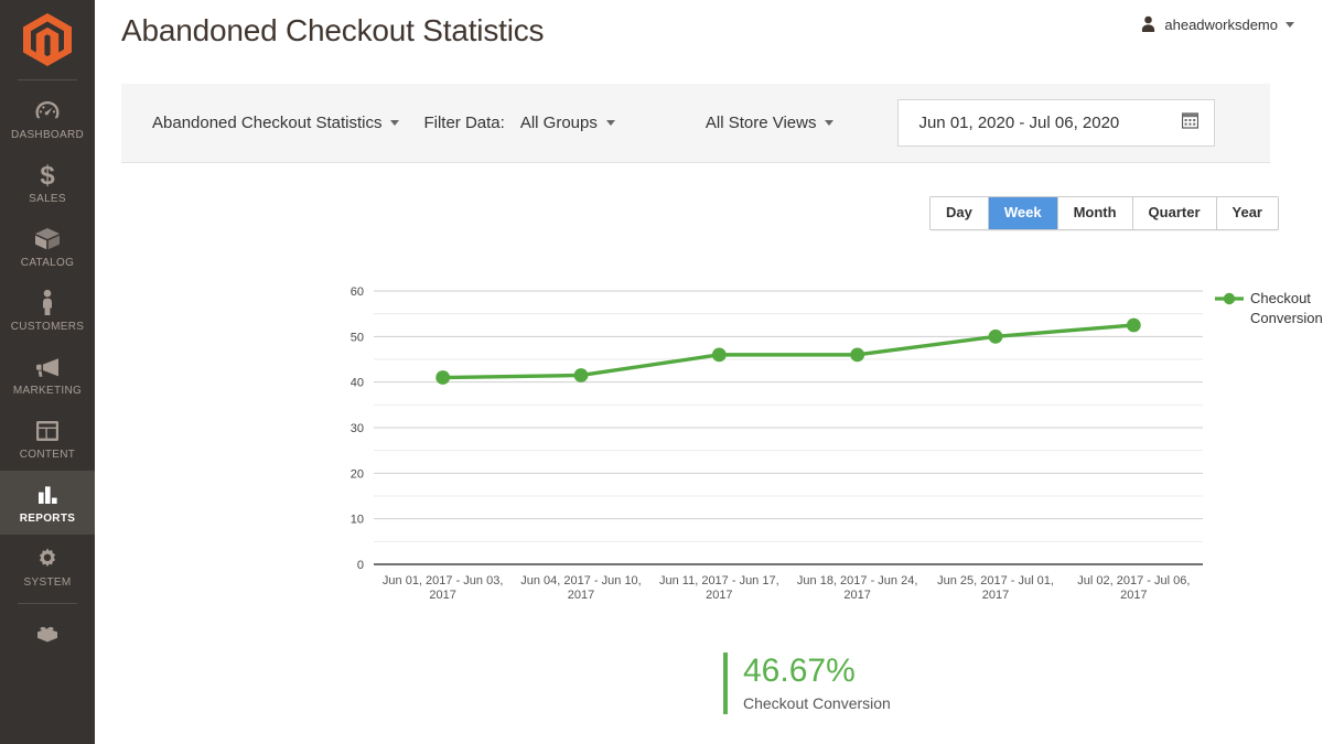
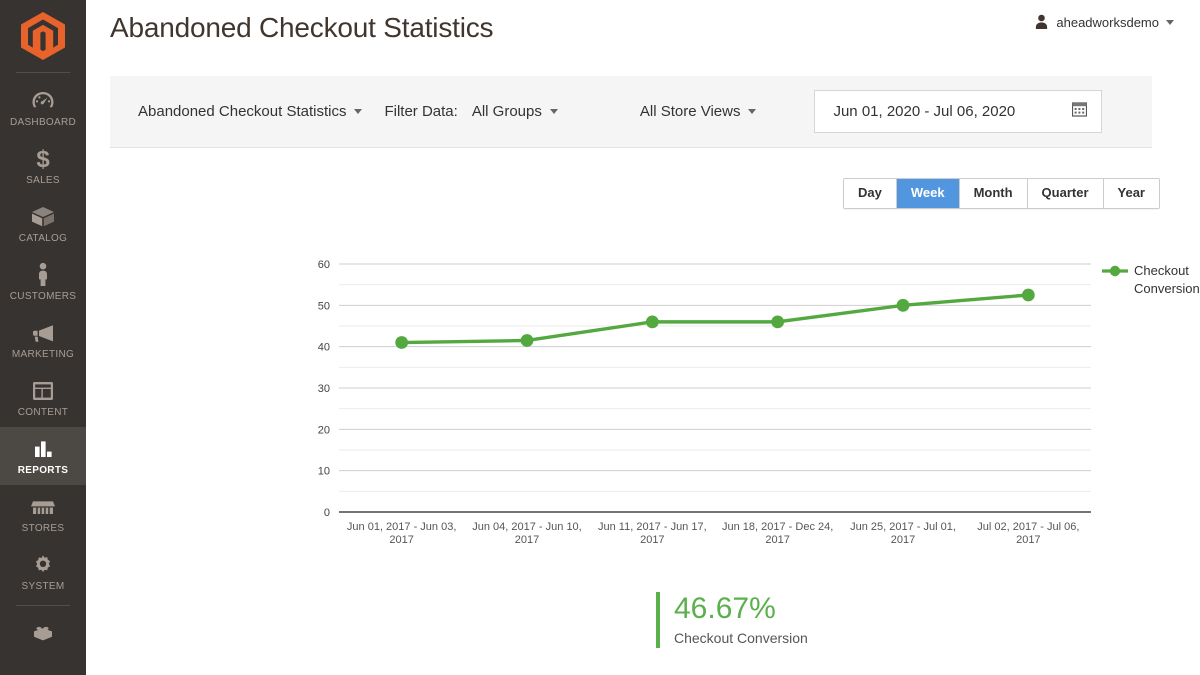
  DASHBOARD
  $
  SALES
  CATALOG
  CUSTOMERS
  MARKETING
  CONTENT
  REPORTS
+ STORES
  SYSTEM
  Abandoned Checkout Statistics
  aheadworksdemo
  Abandoned Checkout Statistics
  Filter Data:
  All Groups
  All Store Views
  Jun 01, 2020 - Jul 06, 2020
  Day
  Week
  Month
  Quarter
  Year
  0
  10
  20
  30
  40
  50
  60
  Jun 01, 2017 - Jun 03,
  2017
  Jun 04, 2017 - Jun 10,
  2017
  Jun 11, 2017 - Jun 17,
  2017
- Jun 18, 2017 - Jun 24,
+ Jun 18, 2017 - Dec 24,
  2017
  Jun 25, 2017 - Jul 01,
  2017
  Jul 02, 2017 - Jul 06,
  2017
  Checkout
  Conversion
  46.67%
  Checkout Conversion
